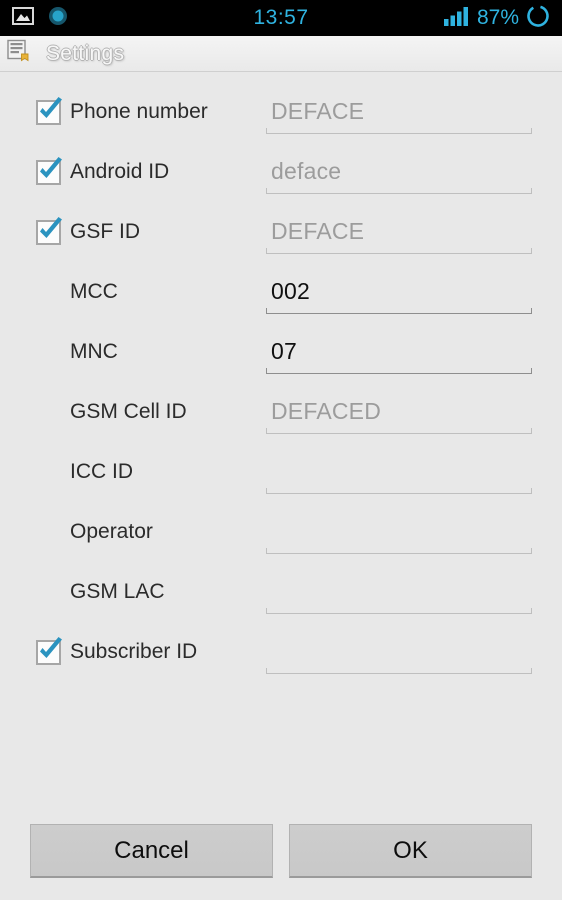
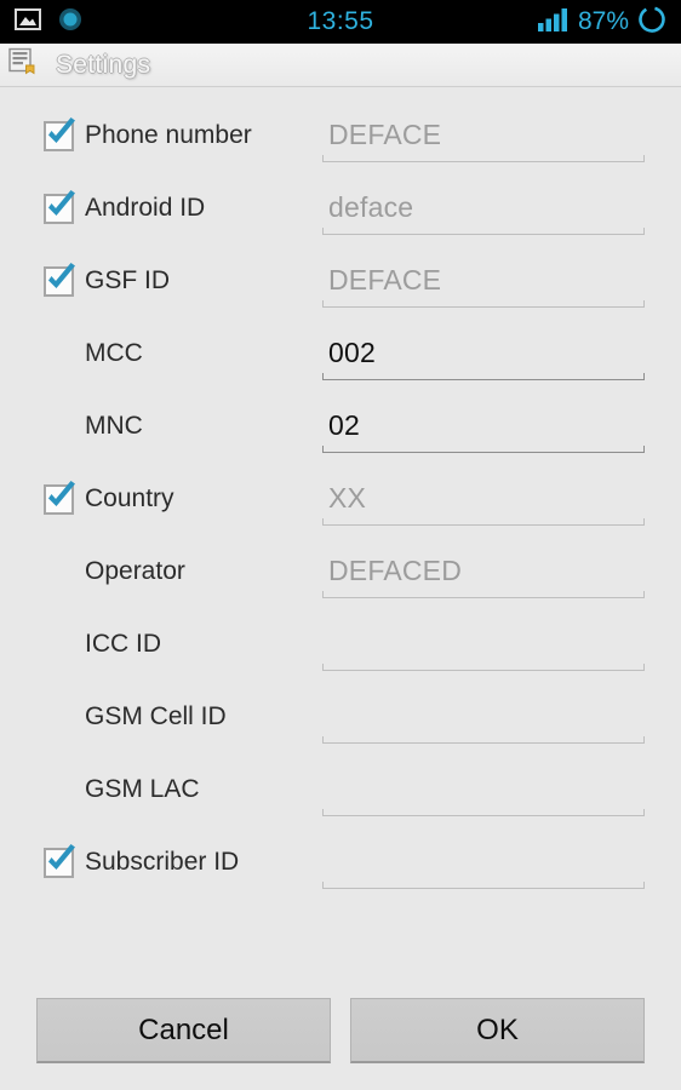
- 13:57
+ 13:55
  87%
  Settings
  Phone number
  DEFACE
  Android ID
  deface
  GSF ID
  DEFACE
  MCC
  002
  MNC
- 07
+ 02
+ Country
+ XX
- GSM Cell ID
+ Operator
  DEFACED
  ICC ID
- Operator
+ GSM Cell ID
  GSM LAC
  Subscriber ID
  Cancel
  OK
